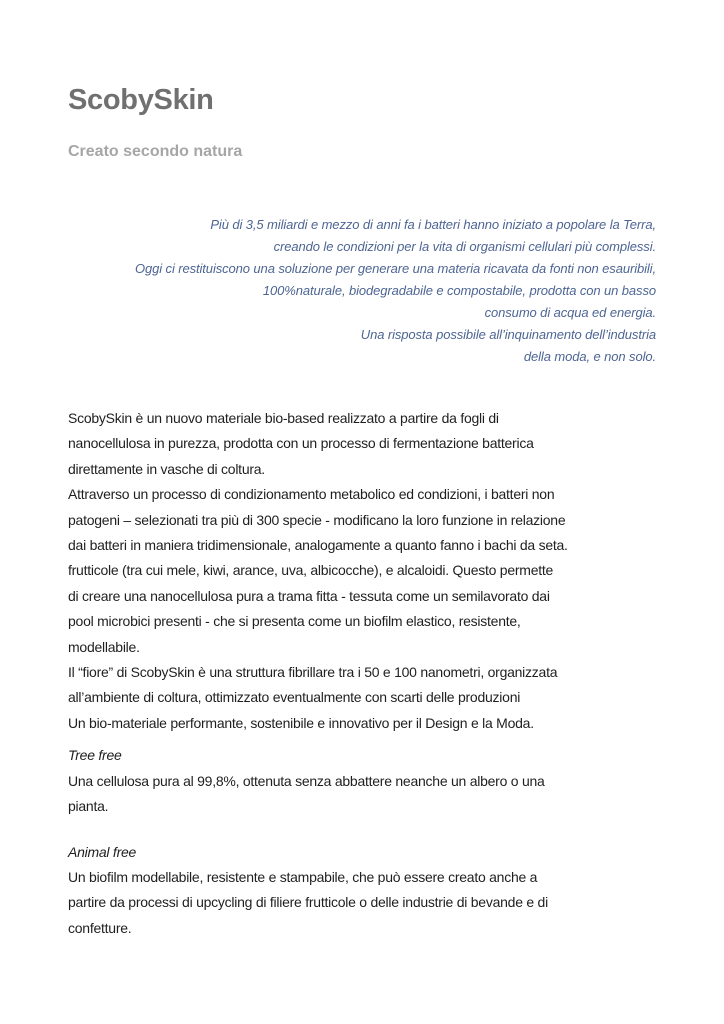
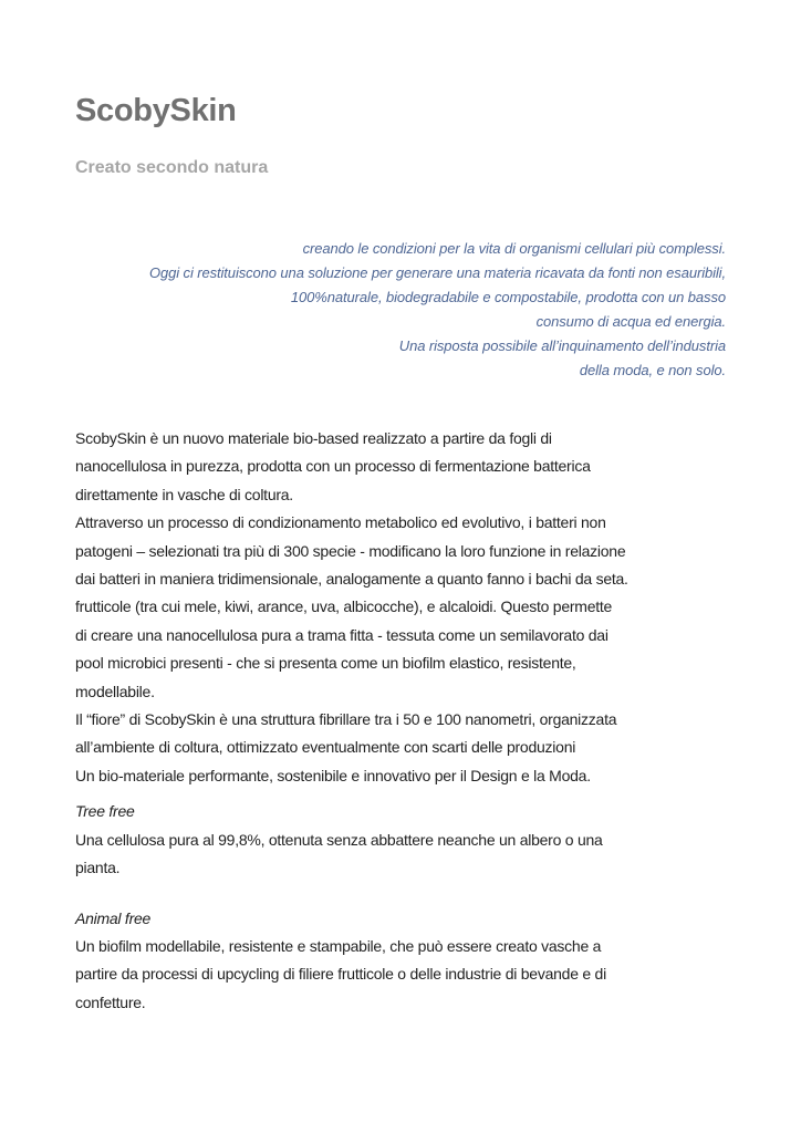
  ScobySkin
  Creato secondo natura
- Più di 3,5 miliardi e mezzo di anni fa i batteri hanno iniziato a popolare la Terra,
  creando le condizioni per la vita di organismi cellulari più complessi.
  Oggi ci restituiscono una soluzione per generare una materia ricavata da fonti non esauribili,
  100%naturale, biodegradabile e compostabile, prodotta con un basso
  consumo di acqua ed energia.
  Una risposta possibile all’inquinamento dell’industria
  della moda, e non solo.
  ScobySkin è un nuovo materiale bio-based realizzato a partire da fogli di
  nanocellulosa in purezza, prodotta con un processo di fermentazione batterica
  direttamente in vasche di coltura.
- Attraverso un processo di condizionamento metabolico ed condizioni, i batteri non
+ Attraverso un processo di condizionamento metabolico ed evolutivo, i batteri non
  patogeni – selezionati tra più di 300 specie - modificano la loro funzione in relazione
  dai batteri in maniera tridimensionale, analogamente a quanto fanno i bachi da seta.
  frutticole (tra cui mele, kiwi, arance, uva, albicocche), e alcaloidi. Questo permette
  di creare una nanocellulosa pura a trama fitta - tessuta come un semilavorato dai
  pool microbici presenti - che si presenta come un biofilm elastico, resistente,
  modellabile.
  Il “fiore” di ScobySkin è una struttura fibrillare tra i 50 e 100 nanometri, organizzata
  all’ambiente di coltura, ottimizzato eventualmente con scarti delle produzioni
  Un bio-materiale performante, sostenibile e innovativo per il Design e la Moda.
  Tree free
  Una cellulosa pura al 99,8%, ottenuta senza abbattere neanche un albero o una
  pianta.
  Animal free
- Un biofilm modellabile, resistente e stampabile, che può essere creato anche a
+ Un biofilm modellabile, resistente e stampabile, che può essere creato vasche a
  partire da processi di upcycling di filiere frutticole o delle industrie di bevande e di
  confetture.
